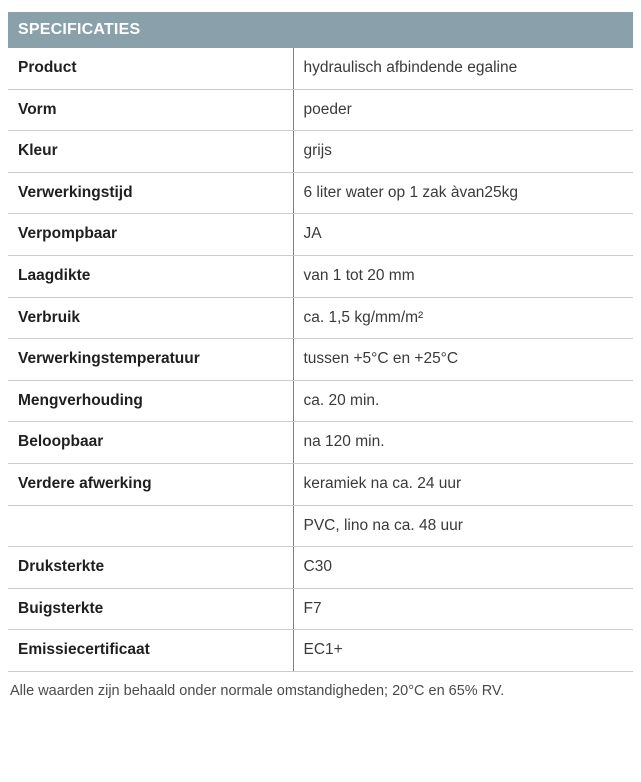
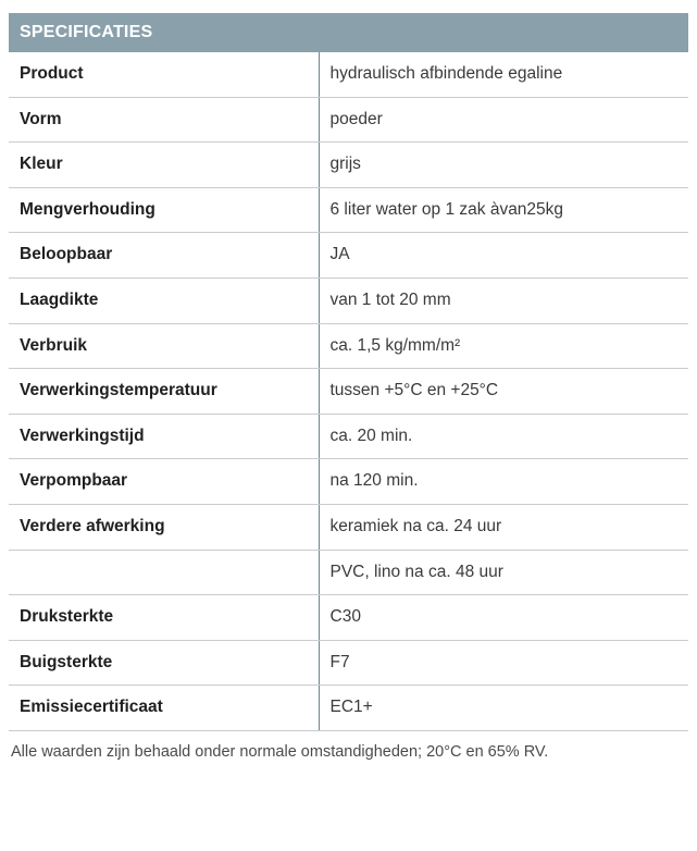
  SPECIFICATIES
  Product	hydraulisch afbindende egaline
  Vorm	poeder
  Kleur	grijs
- Verwerkingstijd	6 liter water op 1 zak àvan25kg
+ Mengverhouding	6 liter water op 1 zak àvan25kg
- Verpompbaar	JA
+ Beloopbaar	JA
  Laagdikte	van 1 tot 20 mm
  Verbruik	ca. 1,5 kg/mm/m²
  Verwerkingstemperatuur	tussen +5°C en +25°C
- Mengverhouding	ca. 20 min.
+ Verwerkingstijd	ca. 20 min.
- Beloopbaar	na 120 min.
+ Verpompbaar	na 120 min.
  Verdere afwerking	keramiek na ca. 24 uur
  	PVC, lino na ca. 48 uur
  Druksterkte	C30
  Buigsterkte	F7
  Emissiecertificaat	EC1+
  Alle waarden zijn behaald onder normale omstandigheden; 20°C en 65% RV.
